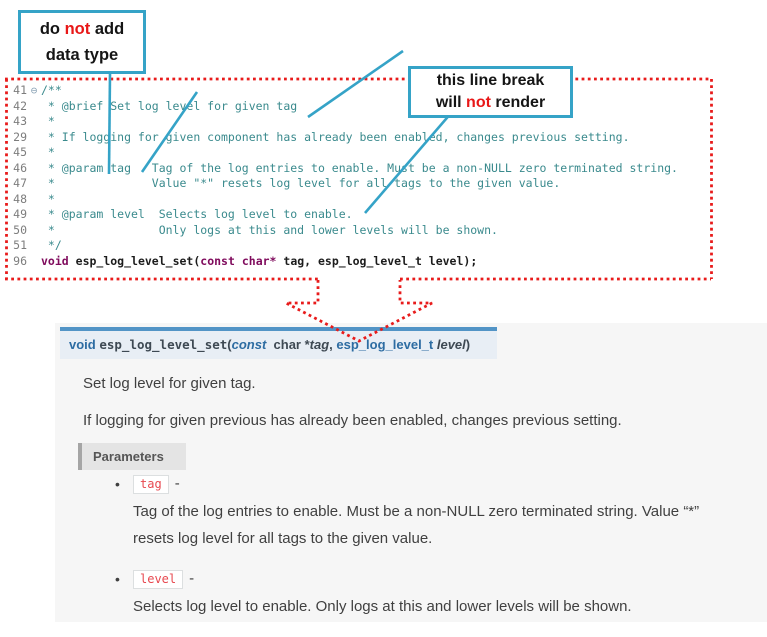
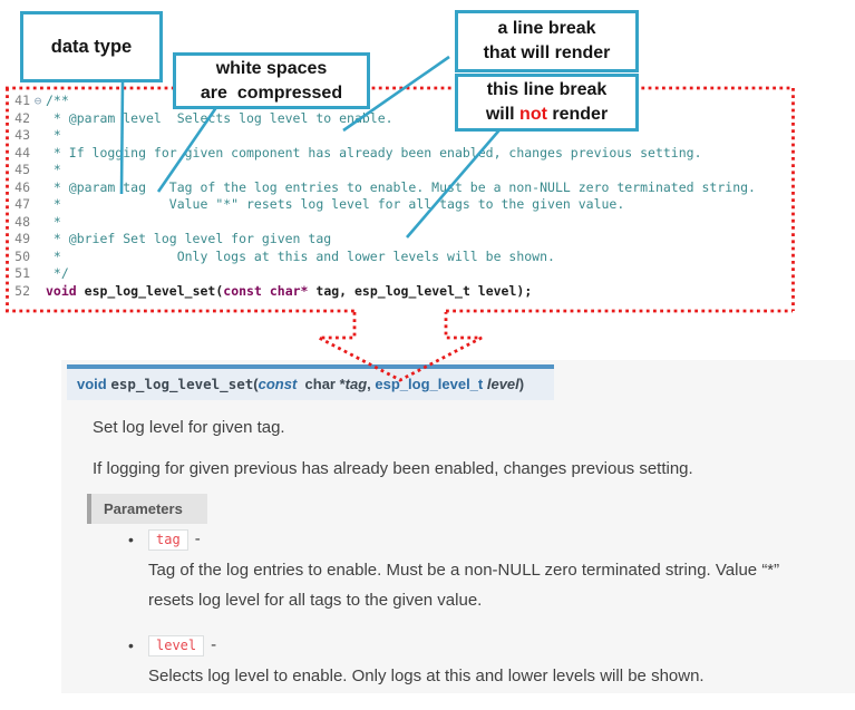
- do not add
  data type
+ white spaces
+ are compressed
+ a line break
+ that will render
  this line break
  will not render
  41 ⊖ /**
- 42 * @brief Set log level for given tag
+ 42 * @param level Selects log level to enable.
  43 *
- 29 * If logging for given component has already been enabld, changes previous setting.
+ 44 * If logging for given component has already been enabld, changes previous setting.
  45 *
  46 * @param tag Tag of the log entries to enable. Mut be a non-NULL zero terminated string.
  47 * Value "*" resets log level for all tags to the given value.
  48 *
- 49 * @param level Selects log level to enable.
+ 49 * @brief Set log level for given tag
  50 * Only logs at this and lower levels will be shown.
  51 */
- 96 void esp_log_level_set(const char* tag, esp_log_level_t level);
+ 52 void esp_log_level_set(const char* tag, esp_log_level_t level);
  void esp_log_level_set(const char *tag, esp_log_level_t level)
  Set log level for given tag.
  If logging for given previous has already been enabled, changes previous setting.
  Parameters
  •
  tag -
  Tag of the log entries to enable. Must be a non-NULL zero terminated string. Value “*” resets log level for all tags to the given value.
  •
  level -
  Selects log level to enable. Only logs at this and lower levels will be shown.
